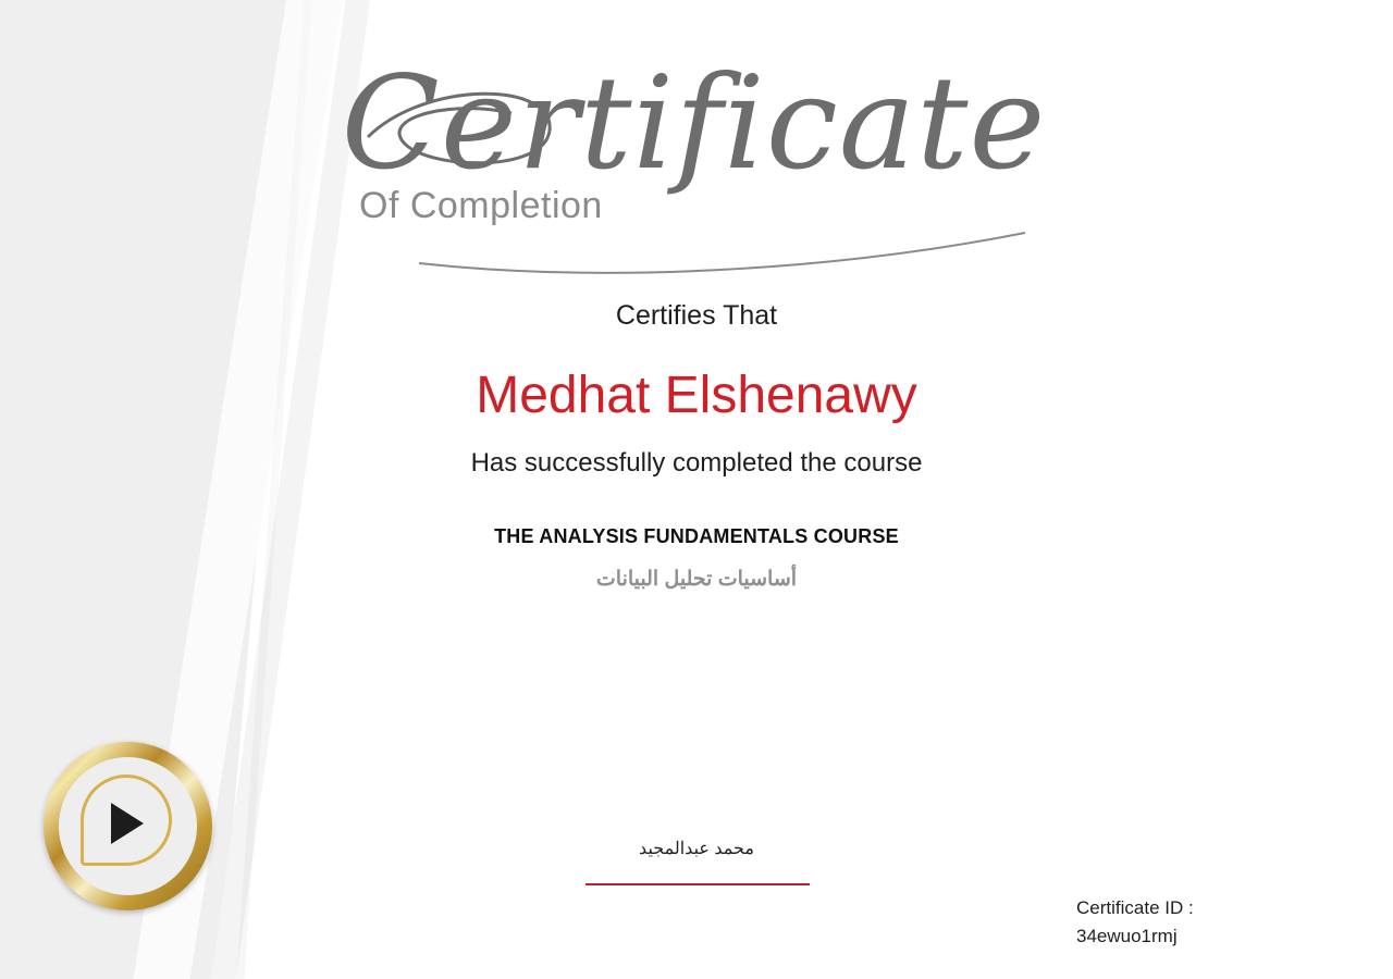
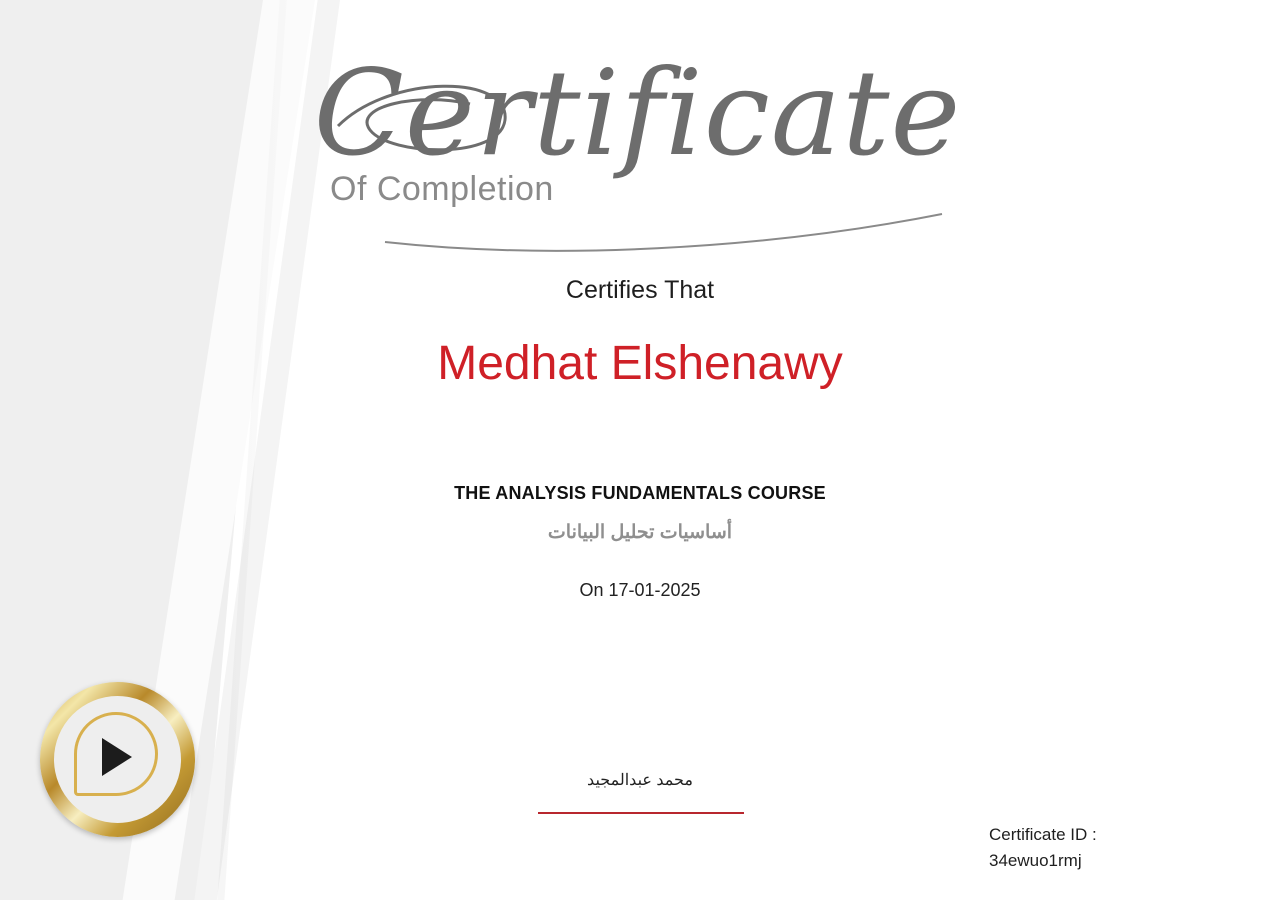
  Cetificate
  Of Completion
  Certifies That
  Medhat Elshenawy
- Has successfully completed the course
  THE ANALYSIS FUNDAMENTALS COURSE
  أساسيات تحليل البيانات
+ On 17-01-2025
  محمد عبدالمجيد
  Certificate ID :
  34ewuo1rmj
